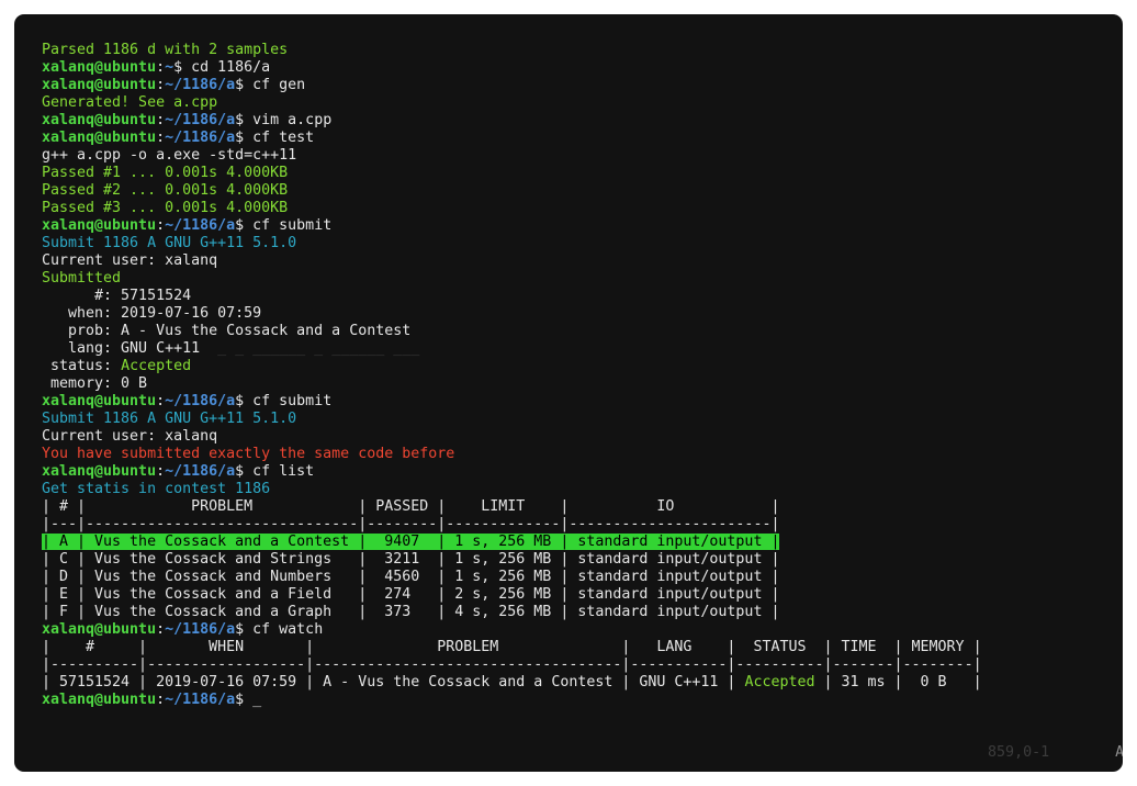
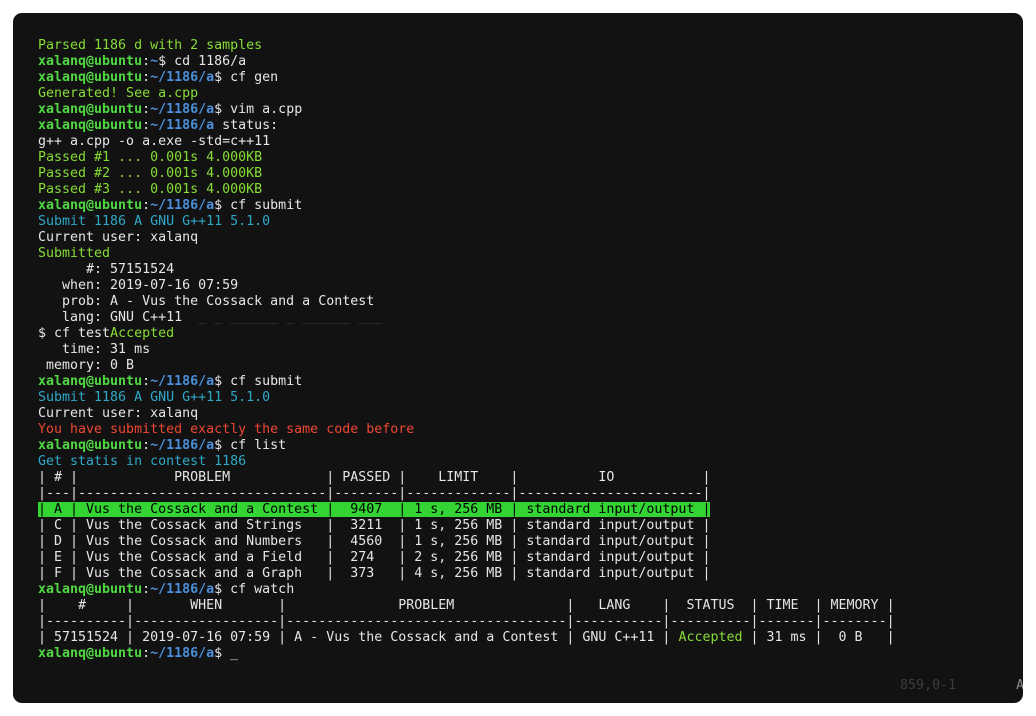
  Parsed 1186 d with 2 samples
  xalanq@ubuntu:~$ cd 1186/a
  xalanq@ubuntu:~/1186/a$ cf gen
  Generated! See a.cpp
  xalanq@ubuntu:~/1186/a$ vim a.cpp
- xalanq@ubuntu:~/1186/a$ cf test
+ xalanq@ubuntu:~/1186/a status:
  g++ a.cpp -o a.exe -std=c++11
  Passed #1 ... 0.001s 4.000KB
  Passed #2 ... 0.001s 4.000KB
  Passed #3 ... 0.001s 4.000KB
  xalanq@ubuntu:~/1186/a$ cf submit
  Submit 1186 A GNU G++11 5.1.0
  Current user: xalanq
  Submitted
  #: 57151524
  when: 2019-07-16 07:59
  prob: A - Vus the Cossack and a Contest
- status: Accepted
+ $ cf testAccepted
+ time: 31 ms
  memory: 0 B
  xalanq@ubuntu:~/1186/a$ cf submit
  Submit 1186 A GNU G++11 5.1.0
  Current user: xalanq
  You have submitted exactly the same code before
  xalanq@ubuntu:~/1186/a$ cf list
  Get statis in contest 1186
  | # | PROBLEM | PASSED | LIMIT | IO |
  |---|-------------------------------|--------|-------------|-----------------------|
  | A | Vus the Cossack and a Contest | 9407 | 1 s, 256 MB | standard input/output |
  | C | Vus the Cossack and Strings | 3211 | 1 s, 256 MB | standard input/output |
  | D | Vus the Cossack and Numbers | 4560 | 1 s, 256 MB | standard input/output |
  | E | Vus the Cossack and a Field | 274 | 2 s, 256 MB | standard input/output |
  | F | Vus the Cossack and a Graph | 373 | 4 s, 256 MB | standard input/output |
  xalanq@ubuntu:~/1186/a$ cf watch
  | # | WHEN | PROBLEM | LANG | STATUS | TIME | MEMORY |
  |----------|------------------|-----------------------------------|-----------|----------|-------|--------|
  | 57151524 | 2019-07-16 07:59 | A - Vus the Cossack and a Contest | GNU C++11 | Accepted | 31 ms | 0 B |
  xalanq@ubuntu:~/1186/a$ _
  859,0-1 A
